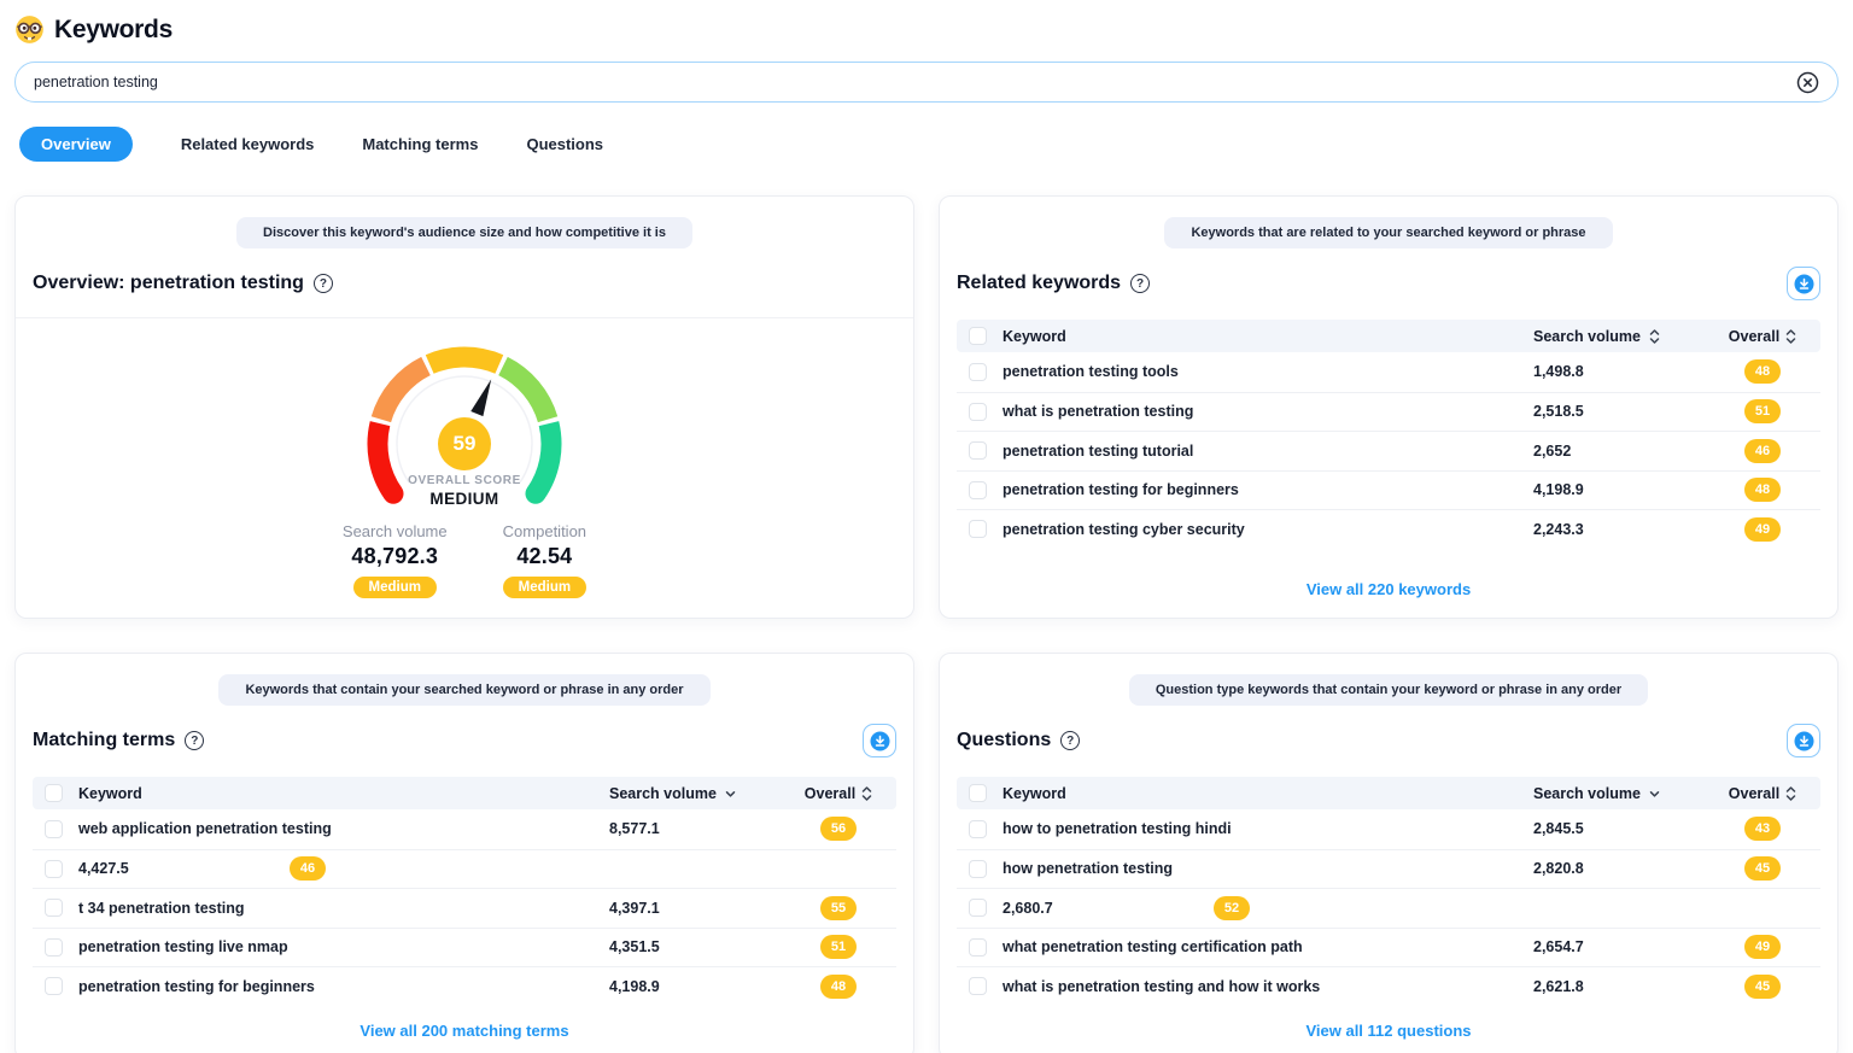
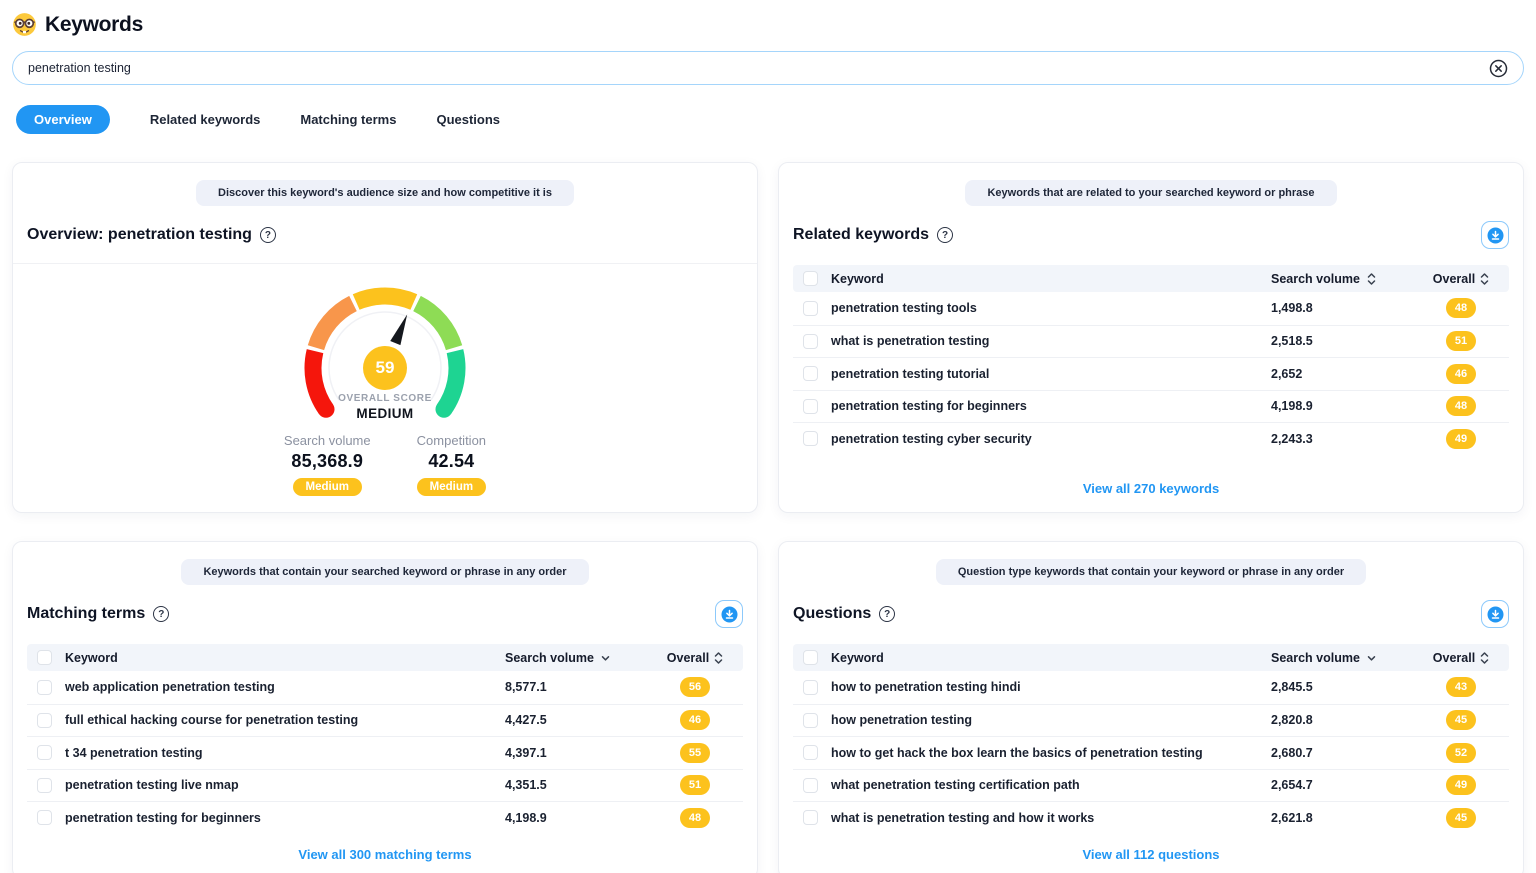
  Keywords
  penetration testing
  Overview
  Related keywords
  Matching terms
  Questions
  Discover this keyword's audience size and how competitive it is
  Overview: penetration testing
  ?
  59
  OVERALL SCORE
  MEDIUM
  Search volume
- 48,792.3
+ 85,368.9
  Medium
  Competition
  42.54
  Medium
  Keywords that are related to your searched keyword or phrase
  Related keywords
  ?
  Keyword
  Search volume
  Overall
  penetration testing tools
  1,498.8
  48
  what is penetration testing
  2,518.5
  51
  penetration testing tutorial
  2,652
  46
  penetration testing for beginners
  4,198.9
  48
  penetration testing cyber security
  2,243.3
  49
- View all 220 keywords
+ View all 270 keywords
  Keywords that contain your searched keyword or phrase in any order
  Matching terms
  ?
  Keyword
  Search volume
  Overall
  web application penetration testing
  8,577.1
  56
+ full ethical hacking course for penetration testing
  4,427.5
  46
  t 34 penetration testing
  4,397.1
  55
  penetration testing live nmap
  4,351.5
  51
  penetration testing for beginners
  4,198.9
  48
- View all 200 matching terms
+ View all 300 matching terms
  Question type keywords that contain your keyword or phrase in any order
  Questions
  ?
  Keyword
  Search volume
  Overall
  how to penetration testing hindi
  2,845.5
  43
  how penetration testing
  2,820.8
  45
+ how to get hack the box learn the basics of penetration testing
  2,680.7
  52
  what penetration testing certification path
  2,654.7
  49
  what is penetration testing and how it works
  2,621.8
  45
  View all 112 questions
